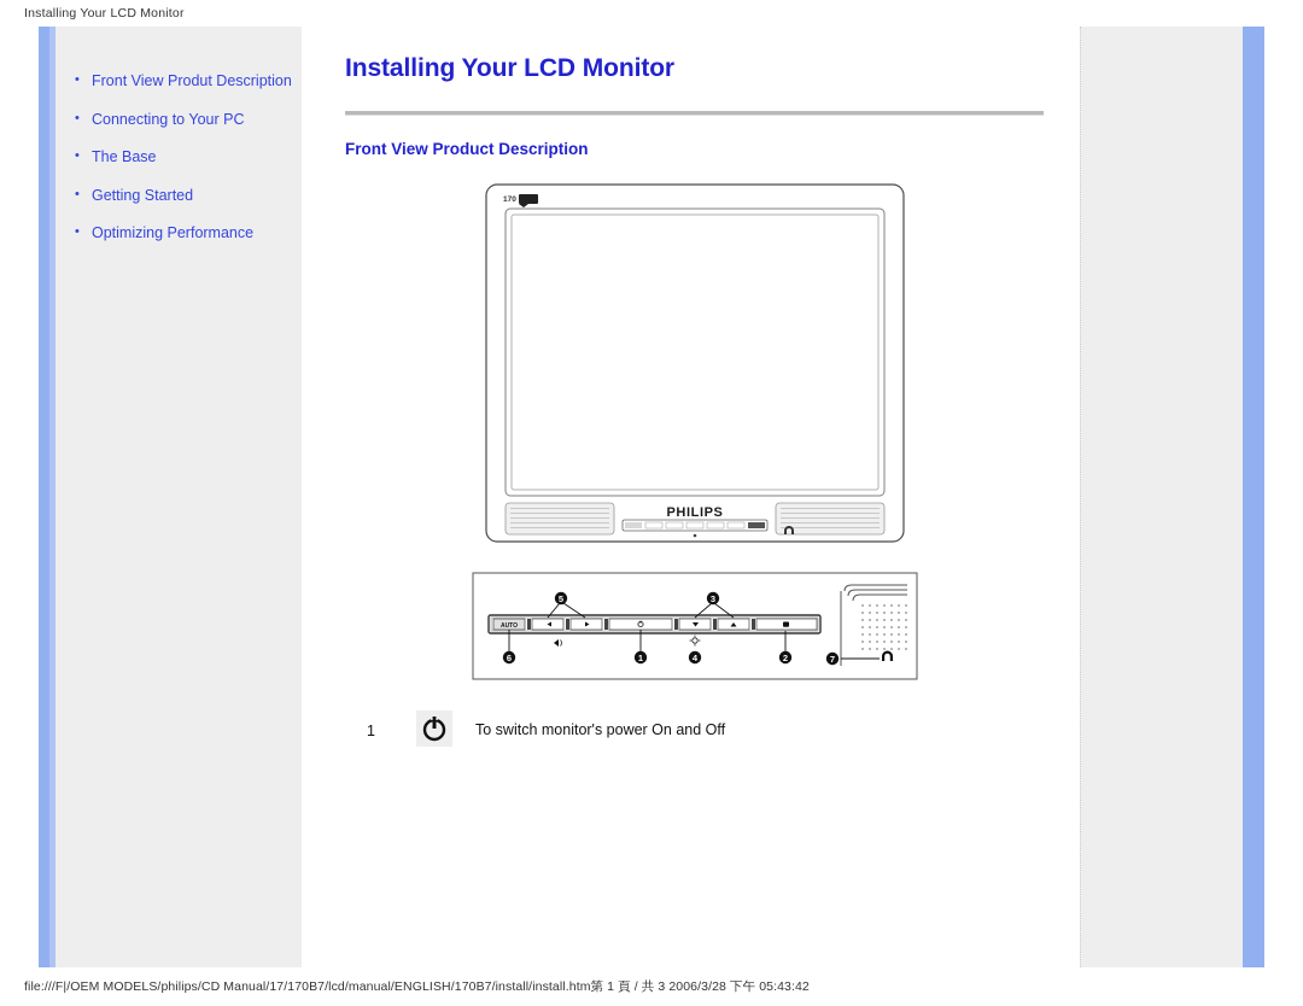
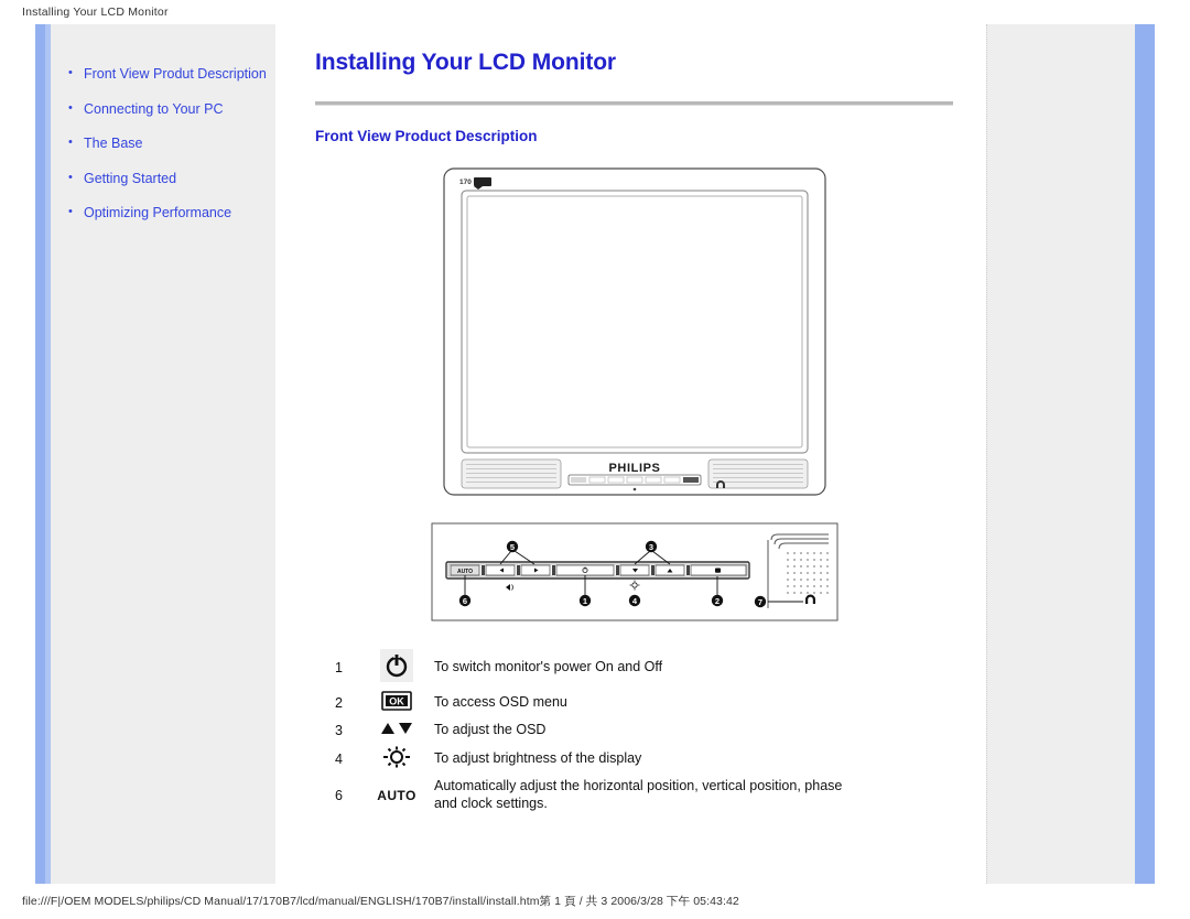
  Installing Your LCD Monitor
  Front View Produt Description
  Connecting to Your PC
  The Base
  Getting Started
  Optimizing Performance
  Installing Your LCD Monitor
  Front View Product Description
  PHILIPS
  6
  5
  1
  3
  4
  2
  7
  1		To switch monitor's power On and Off
+ 2	OK	To access OSD menu
+ 3		To adjust the OSD
+ 4		To adjust brightness of the display
+ 6	AUTO	Automatically adjust the horizontal position, vertical position, phase and clock settings.
  file:///F|/OEM MODELS/philips/CD Manual/17/170B7/lcd/manual/ENGLISH/170B7/install/install.htm第 1 頁 / 共 3 2006/3/28 下午 05:43:42
